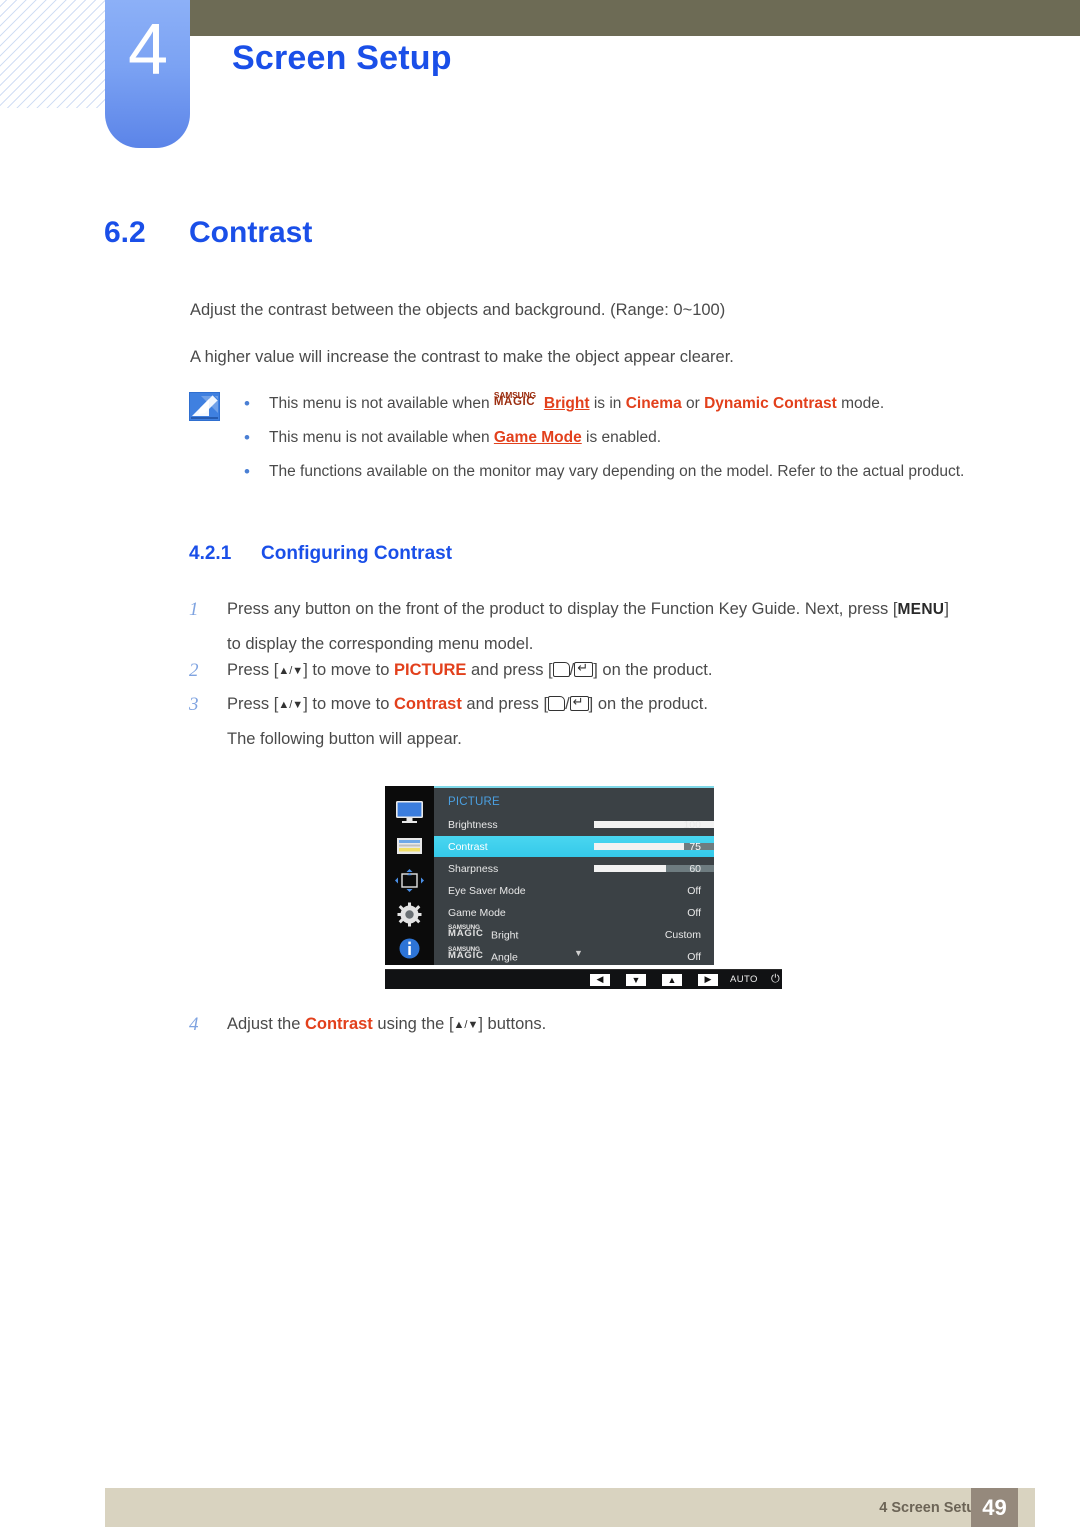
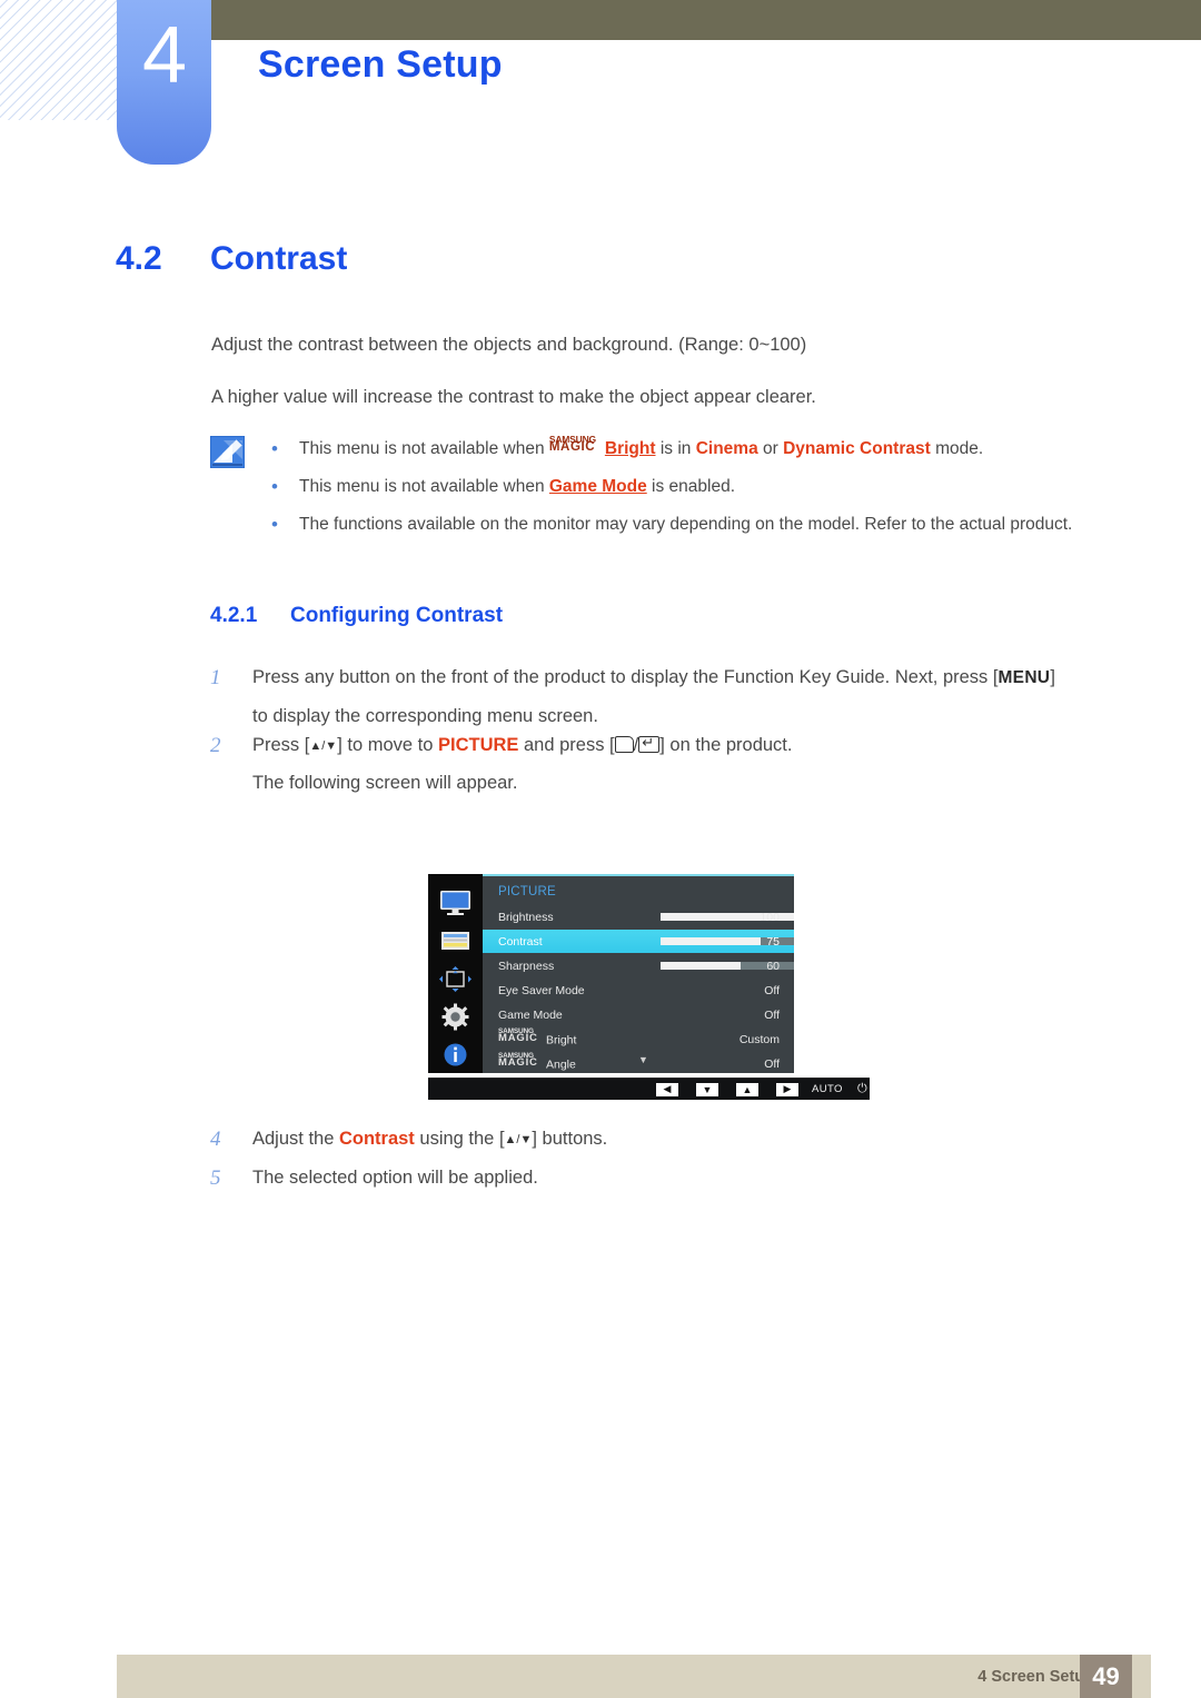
  4
  Screen Setup
- 6.2
+ 4.2
  Contrast
  Adjust the contrast between the objects and background. (Range: 0~100)
  A higher value will increase the contrast to make the object appear clearer.
  •
  This menu is not available when
  SAMSUNG
  MAGIC
  Bright is in Cinema or Dynamic Contrast mode.
  •
  This menu is not available when Game Mode is enabled.
  •
  The functions available on the monitor may vary depending on the model. Refer to the actual product.
  4.2.1
  Configuring Contrast
  1
  Press any button on the front of the product to display the Function Key Guide. Next, press [MENU]
- to display the corresponding menu model.
+ to display the corresponding menu screen.
  2
  Press [▲/▼] to move to PICTURE and press [ / ] on the product.
- 3
- Press [▲/▼] to move to Contrast and press [ / ] on the product.
- The following button will appear.
+ The following screen will appear.
  PICTURE
  Brightness
  100
  Contrast
  75
  Sharpness
  60
  Eye Saver Mode
  Off
  Game Mode
  Off
  MAGIC
  Bright
  Custom
  MAGIC
  Angle
  Off
  ▼
  ◀
  ▼
  ▲
  ▶
  AUTO
  ⏻
  4
  Adjust the Contrast using the [▲/▼] buttons.
+ 5
+ The selected option will be applied.
  4 Screen Set
  49
